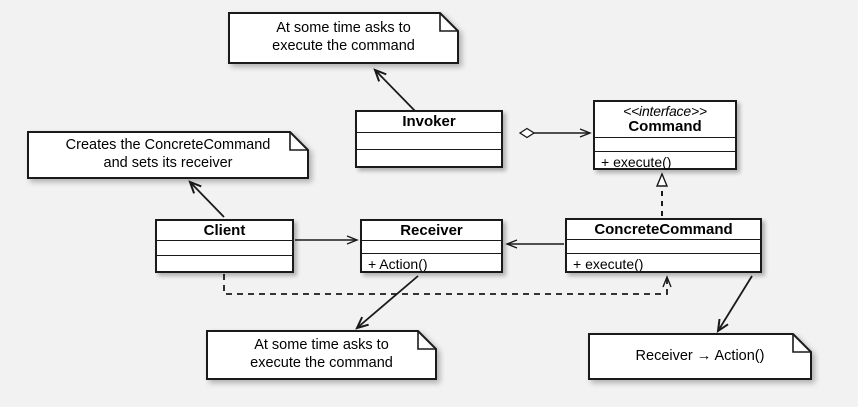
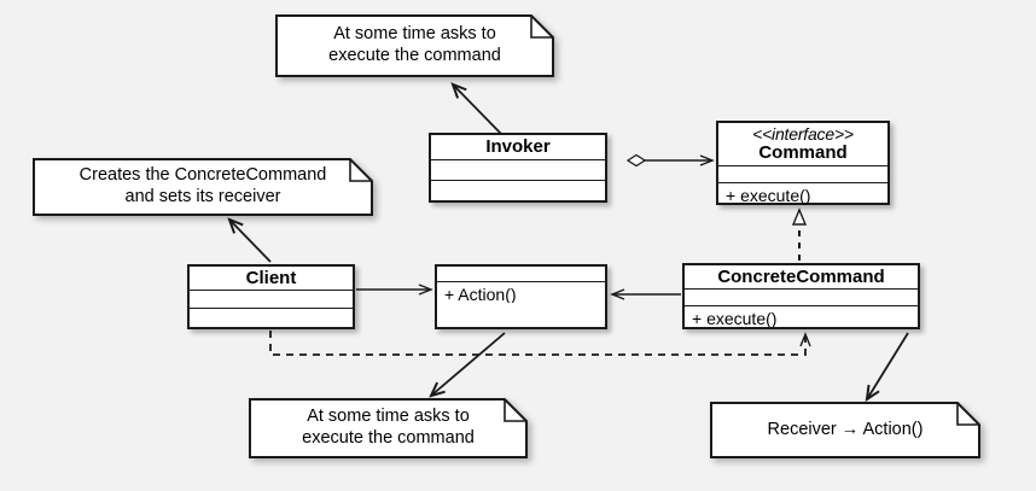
  Invoker
  <<interface>>
  Command
  + execute()
  Client
- Receiver
  + Action()
  ConcreteCommand
  + execute()
  At some time asks to
  execute the command
  Creates the ConcreteCommand
  and sets its receiver
  At some time asks to
  execute the command
  Receiver → Action()
